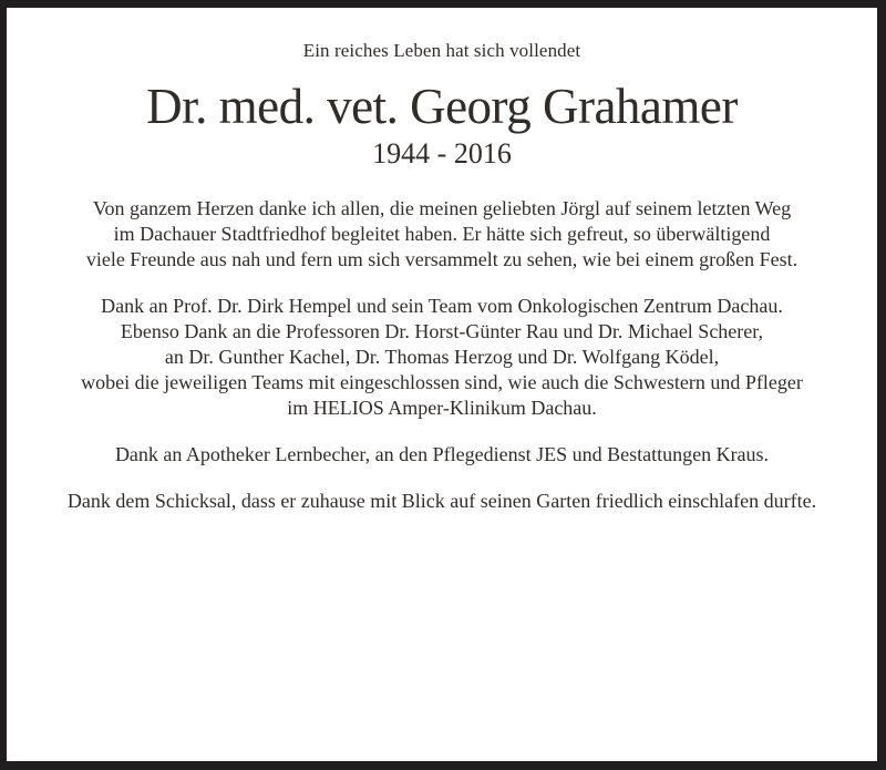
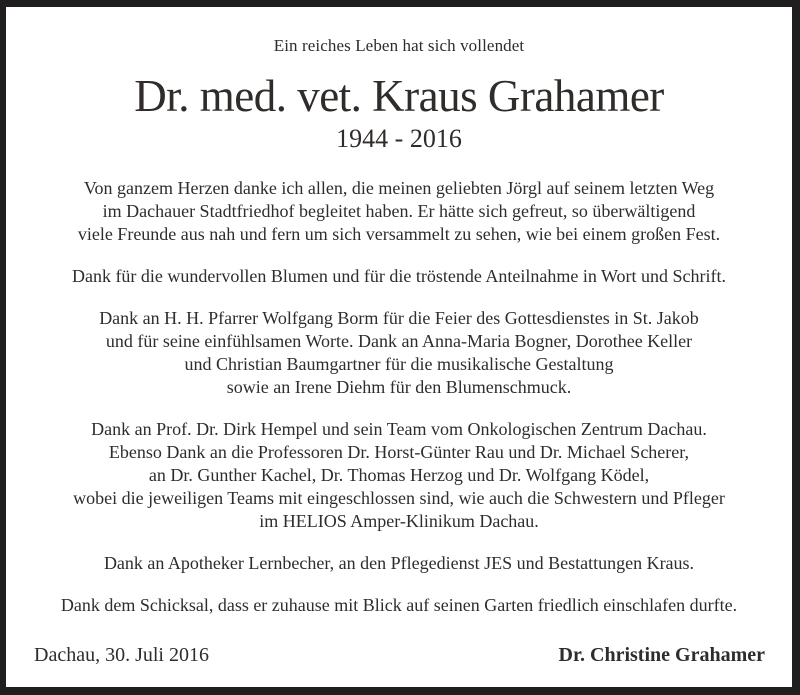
  Ein reiches Leben hat sich vollendet
- Dr. med. vet. Georg Grahamer
+ Dr. med. vet. Kraus Grahamer
  1944 - 2016
  Von ganzem Herzen danke ich allen, die meinen geliebten Jörgl auf seinem letzten Weg
  im Dachauer Stadtfriedhof begleitet haben. Er hätte sich gefreut, so überwältigend
  viele Freunde aus nah und fern um sich versammelt zu sehen, wie bei einem großen Fest.
+ Dank für die wundervollen Blumen und für die tröstende Anteilnahme in Wort und Schrift.
+ Dank an H. H. Pfarrer Wolfgang Borm für die Feier des Gottesdienstes in St. Jakob
+ und für seine einfühlsamen Worte. Dank an Anna-Maria Bogner, Dorothee Keller
+ und Christian Baumgartner für die musikalische Gestaltung
+ sowie an Irene Diehm für den Blumenschmuck.
  Dank an Prof. Dr. Dirk Hempel und sein Team vom Onkologischen Zentrum Dachau.
  Ebenso Dank an die Professoren Dr. Horst-Günter Rau und Dr. Michael Scherer,
  an Dr. Gunther Kachel, Dr. Thomas Herzog und Dr. Wolfgang Ködel,
  wobei die jeweiligen Teams mit eingeschlossen sind, wie auch die Schwestern und Pfleger
  im HELIOS Amper-Klinikum Dachau.
  Dank an Apotheker Lernbecher, an den Pflegedienst JES und Bestattungen Kraus.
  Dank dem Schicksal, dass er zuhause mit Blick auf seinen Garten friedlich einschlafen durfte.
+ Dachau, 30. Juli 2016
+ Dr. Christine Grahamer
